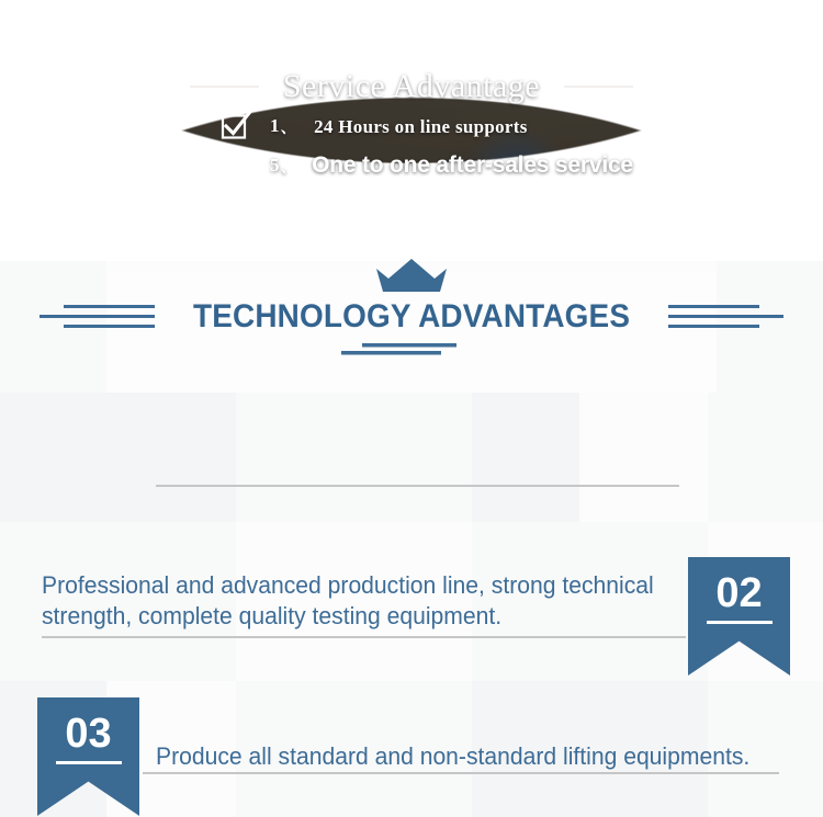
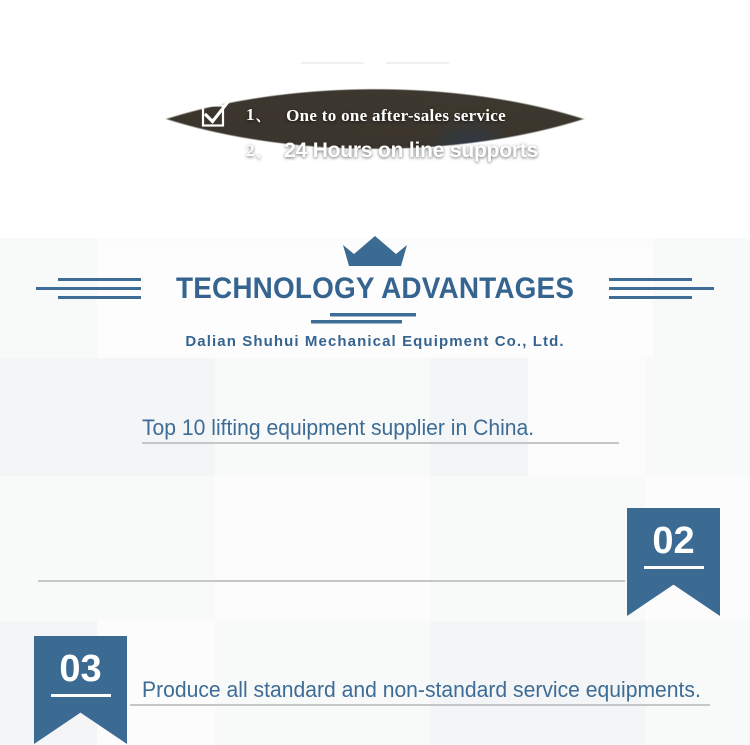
- Service Advantage
  1、
- 24 Hours on line supports
+ One to one after-sales service
- 5、
+ 2、
- One to one after-sales service
+ 24 Hours on line supports
  TECHNOLOGY ADVANTAGES
+ Dalian Shuhui Mechanical Equipment Co., Ltd.
+ Top 10 lifting equipment supplier in China.
  02
- Professional and advanced production line, strong technical strength, complete quality testing equipment.
  03
- Produce all standard and non-standard lifting equipments.
+ Produce all standard and non-standard service equipments.
